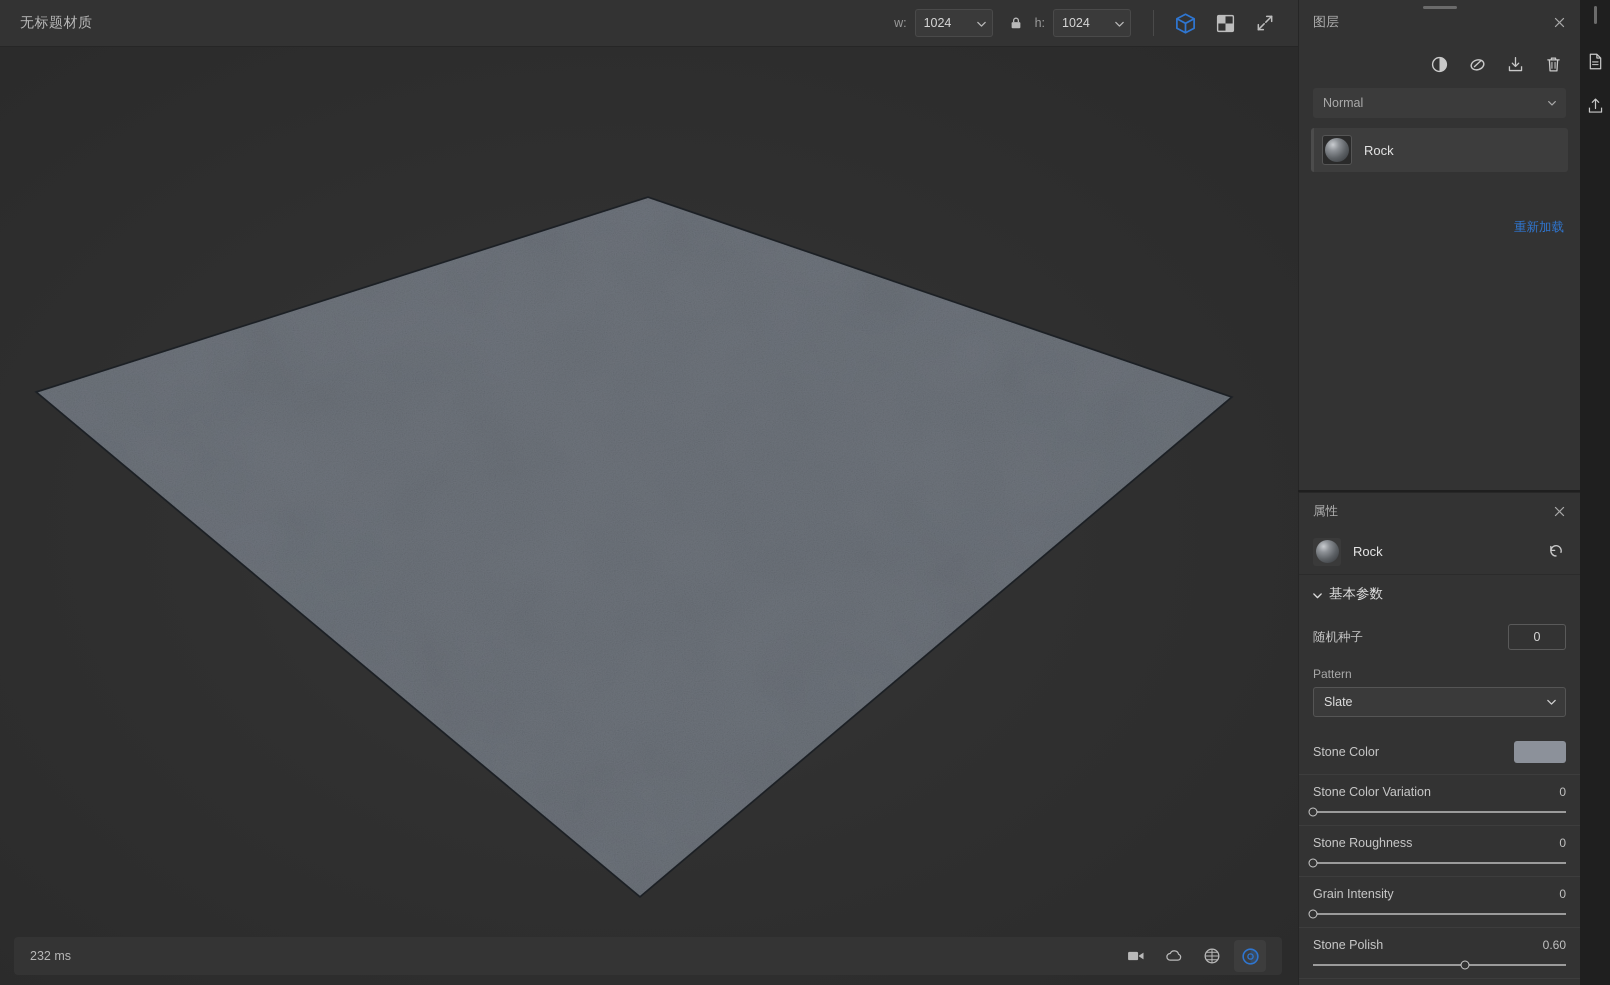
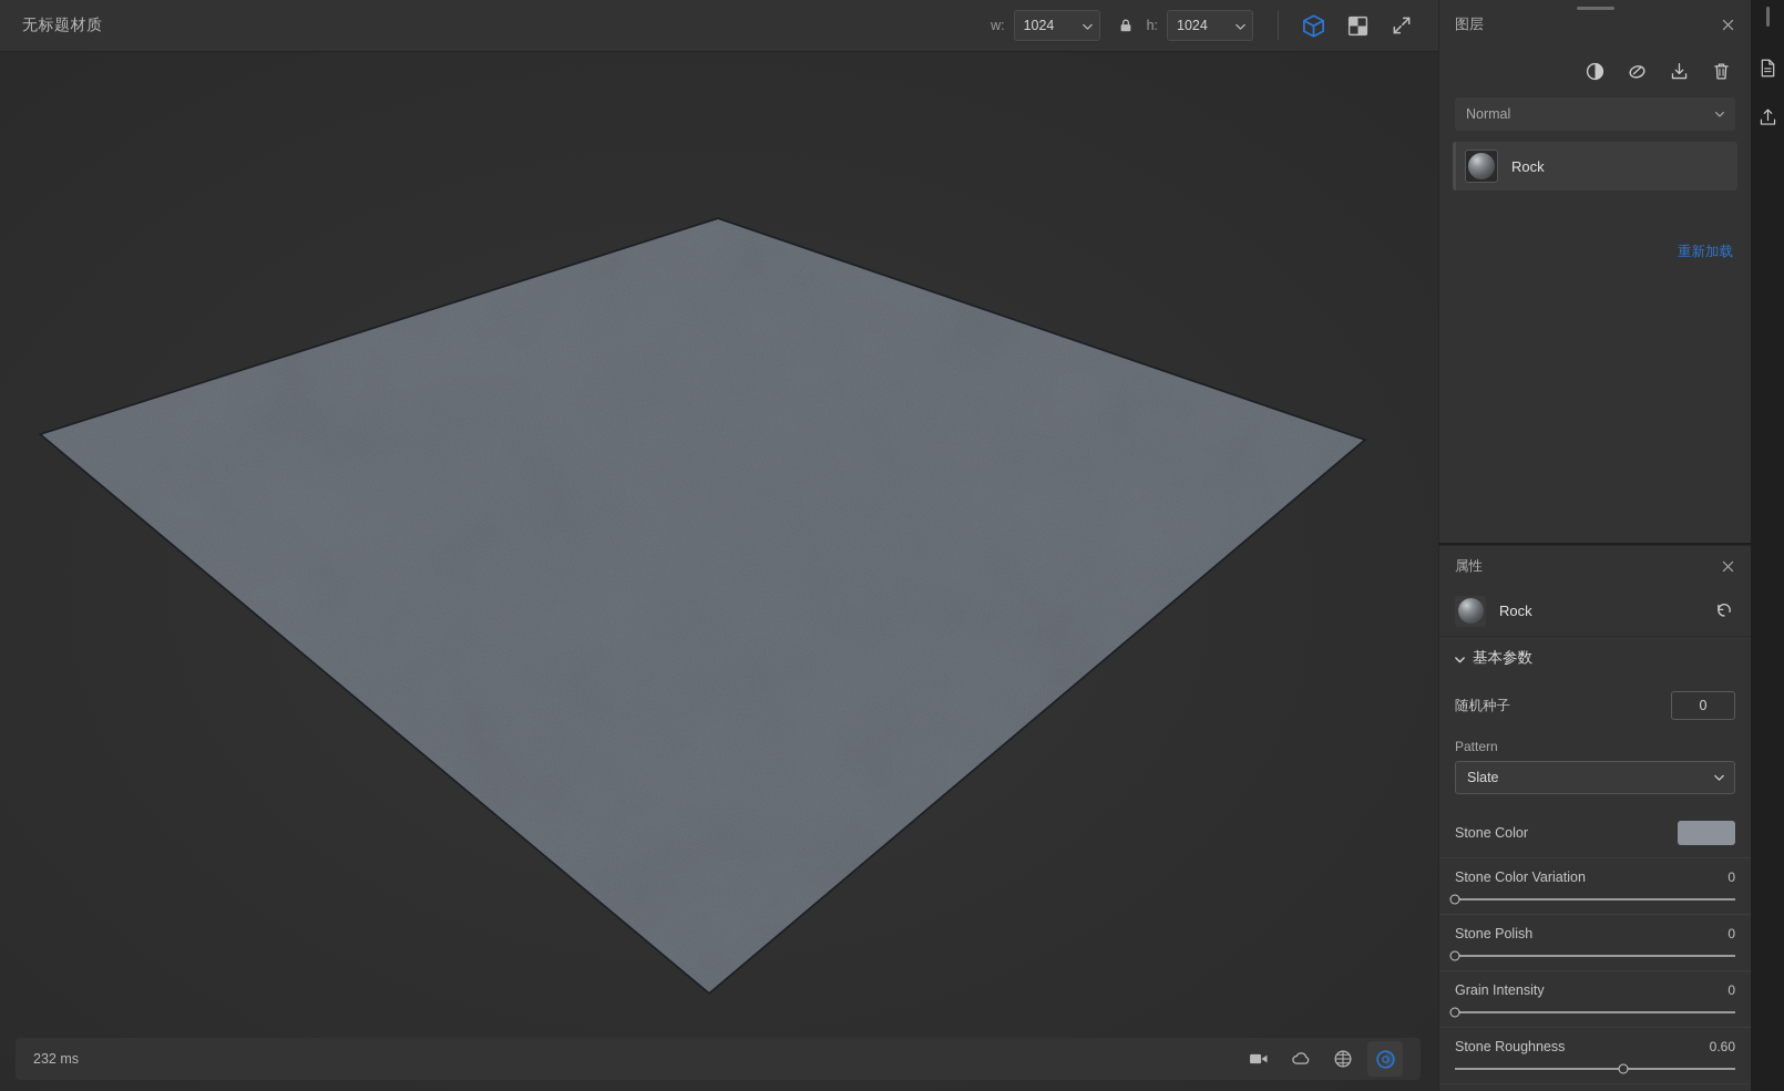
  无标题材质
  w:
  1024
  h:
  1024
  232 ms
  图层
  Normal
  Rock
  重新加载
  属性
  Rock
  基本参数
  随机种子
  0
  Pattern
  Slate
  Stone Color
  Stone Color Variation
  0
- Stone Roughness
+ Stone Polish
  0
  Grain Intensity
  0
- Stone Polish
+ Stone Roughness
  0.60
